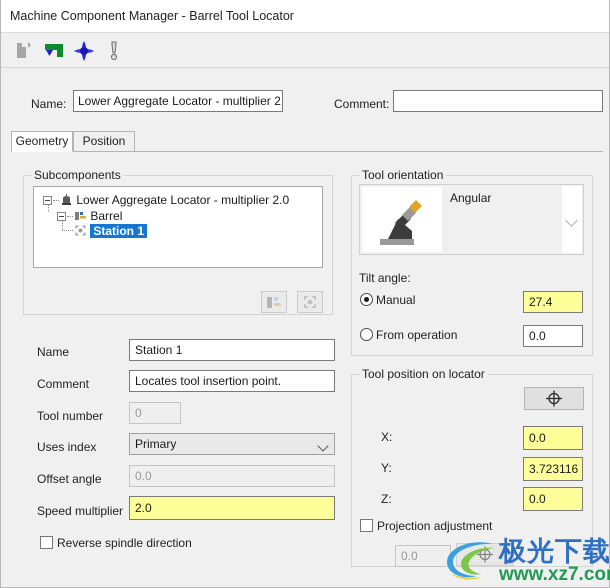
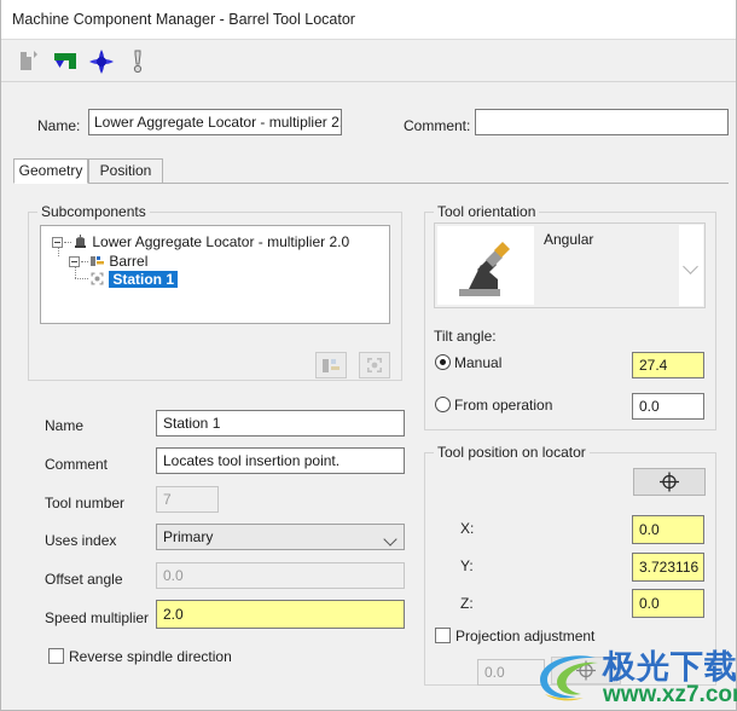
  Machine Component Manager - Barrel Tool Locator
  Name:
  Lower Aggregate Locator - multiplier 2.
  Comment:
  Geometry
  Position
  Subcomponents
  Lower Aggregate Locator - multiplier 2.0
  Barrel
  Station 1
  Name
  Station 1
  Comment
  Locates tool insertion point.
  Tool number
- 0
+ 7
  Uses index
  Primary
  Offset angle
  0.0
  Speed multiplier
  2.0
  Reverse spindle direction
  Tool orientation
  Angular
  Tilt angle:
  Manual
  27.4
  From operation
  0.0
  Tool position on locator
  X:
  0.0
  Y:
  3.723116
  Z:
  0.0
  Projection adjustment
  0.0
  极光下载
  www.xz7.co
